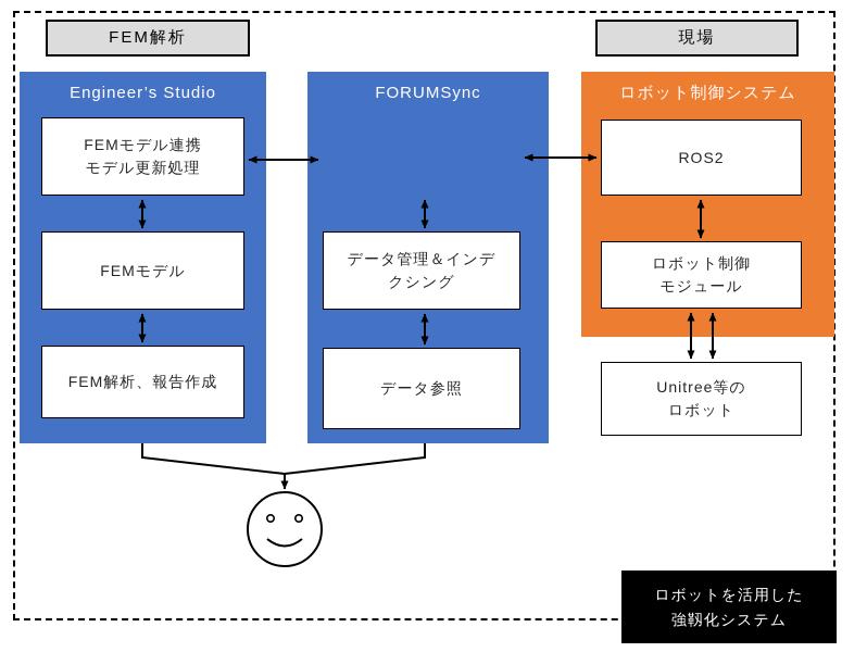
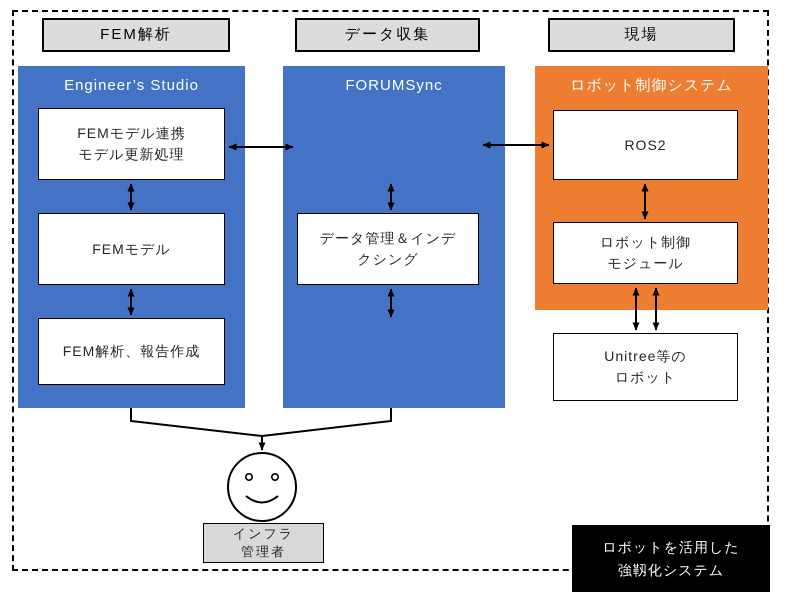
  FEM解析
+ データ収集
  現場
  Engineer’s Studio
  FEMモデル連携
  モデル更新処理
  FEMモデル
  FEM解析、報告作成
  FORUMSync
  データ管理＆インデ
  クシング
- データ参照
  ロボット制御システム
  ROS2
  ロボット制御
  モジュール
  Unitree等の
  ロボット
+ インフラ
+ 管理者
  ロボットを活用した
  強靱化システム
